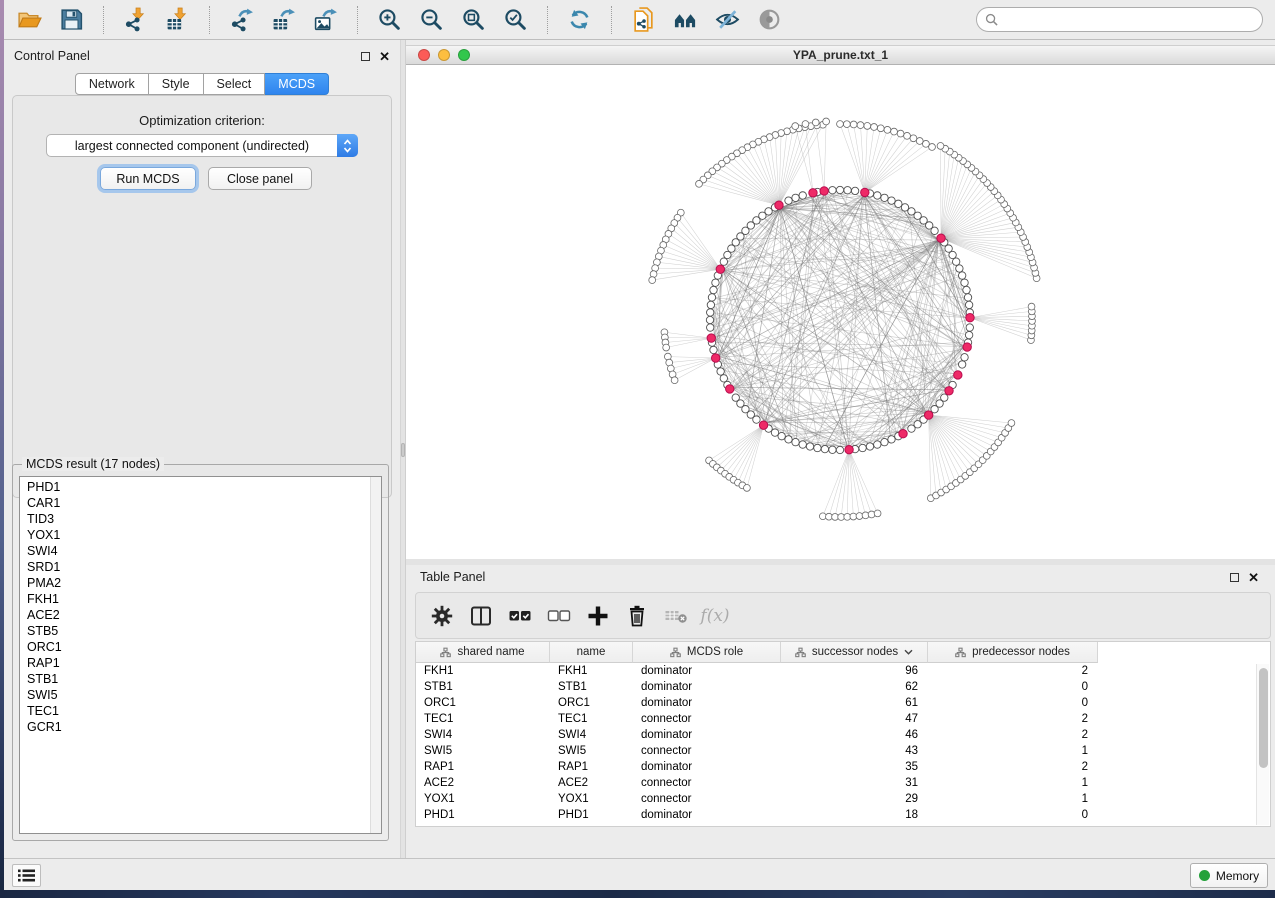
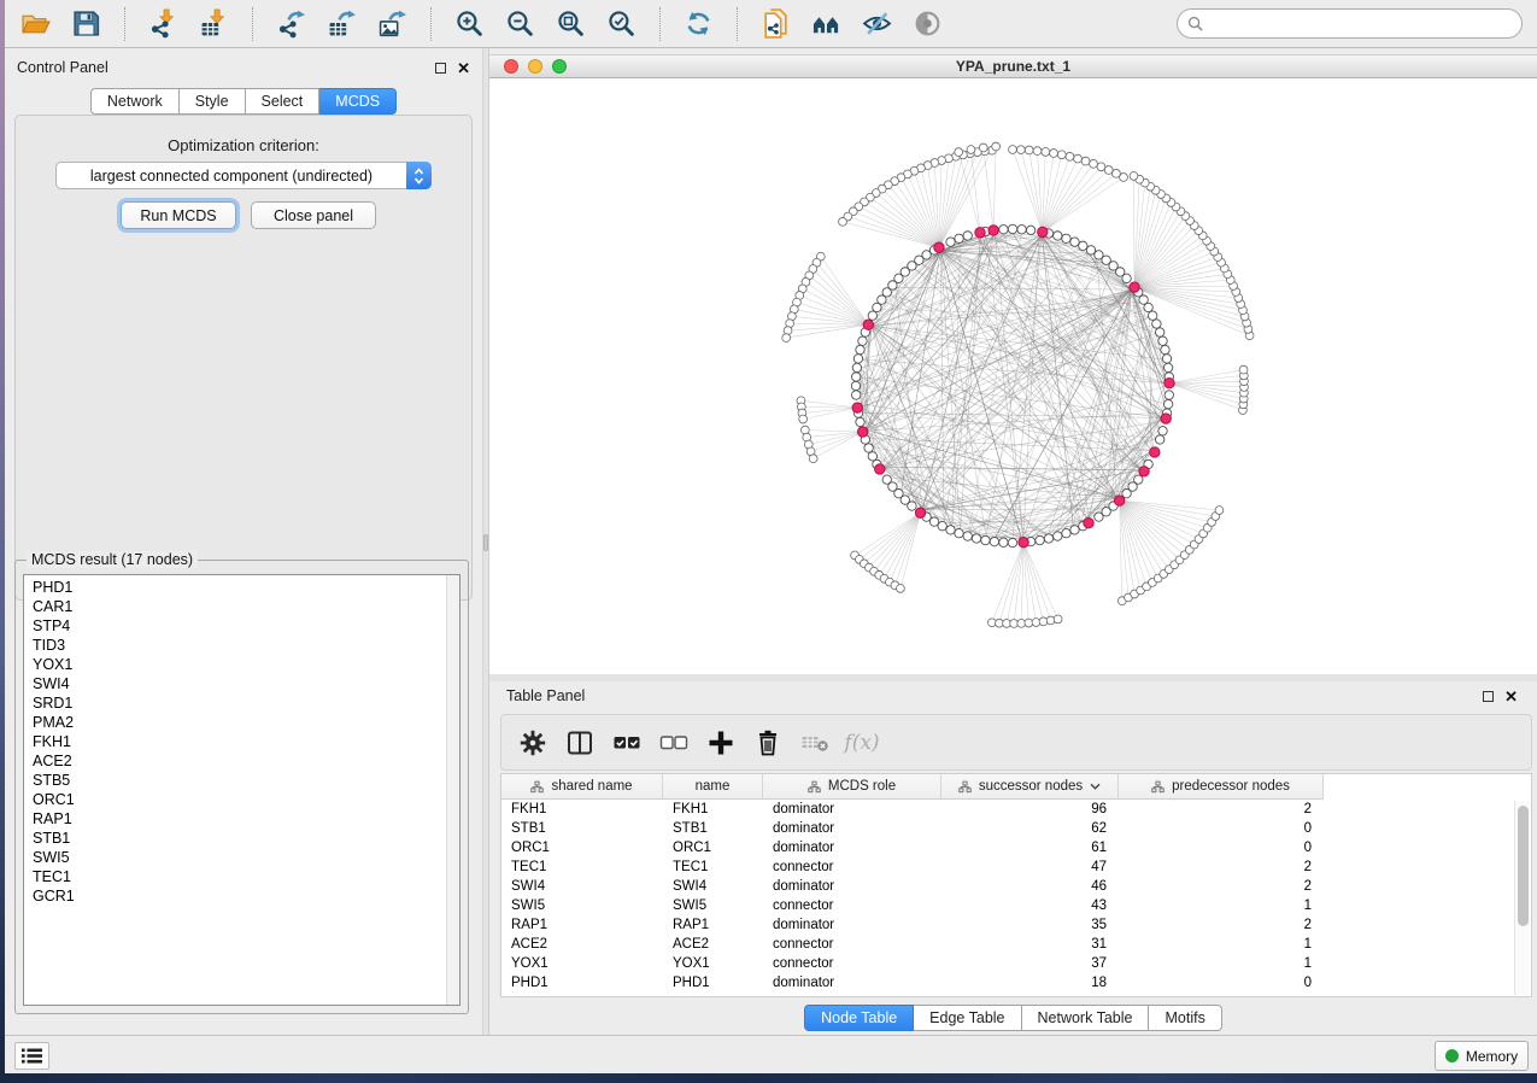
  Control Panel
  ✕
  Network
  Style
  Select
  MCDS
  Optimization criterion:
  largest connected component (undirected)
  Run MCDS
  Close panel
  MCDS result (17 nodes)
  PHD1
  CAR1
+ STP4
  TID3
  YOX1
  SWI4
  SRD1
  PMA2
  FKH1
  ACE2
  STB5
  ORC1
  RAP1
  STB1
  SWI5
  TEC1
  GCR1
  YPA_prune.txt_1
  Table Panel
  ✕
  f(x)
  shared name
  name
  MCDS role
  successor nodes
  predecessor nodes
  FKH1
  FKH1
  dominator
  96
  2
  STB1
  STB1
  dominator
  62
  0
  ORC1
  ORC1
  dominator
  61
  0
  TEC1
  TEC1
  connector
  47
  2
  SWI4
  SWI4
  dominator
  46
  2
  SWI5
  SWI5
  connector
  43
  1
  RAP1
  RAP1
  dominator
  35
  2
  ACE2
  ACE2
  connector
  31
  1
  YOX1
  YOX1
  connector
- 29
+ 37
  1
  PHD1
  PHD1
  dominator
  18
  0
+ Node Table
+ Edge Table
+ Network Table
+ Motifs
  Memory
